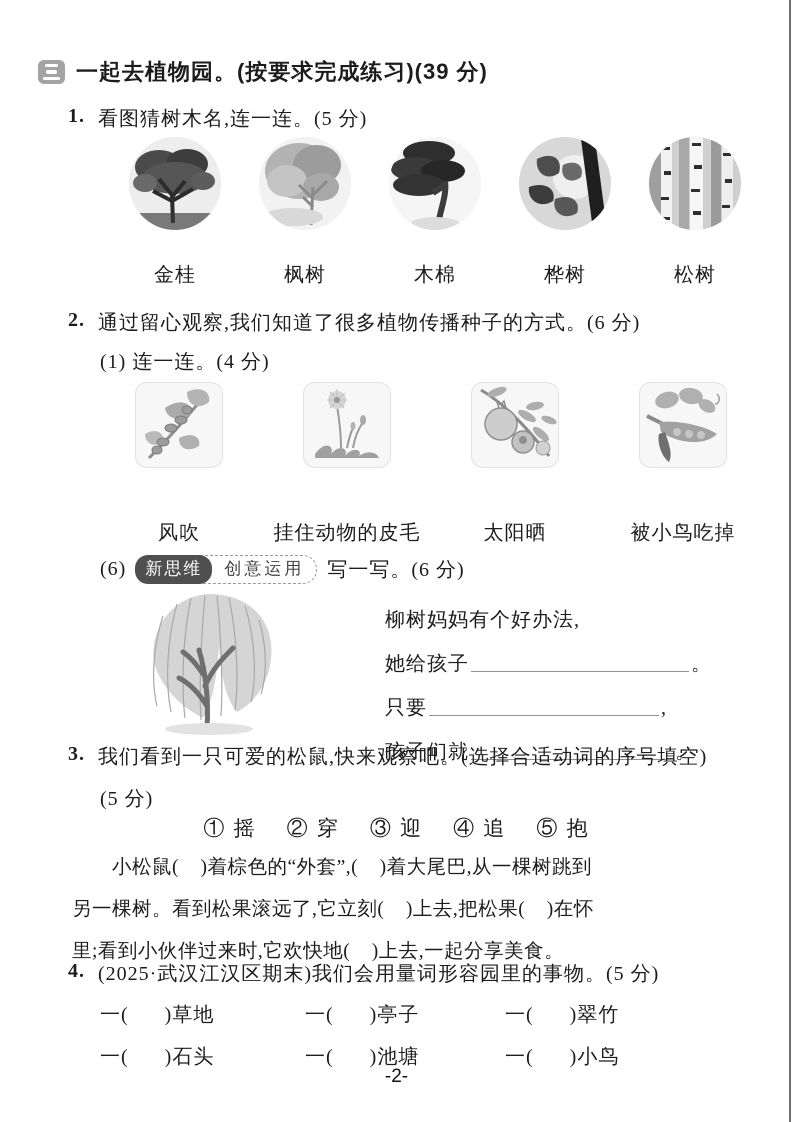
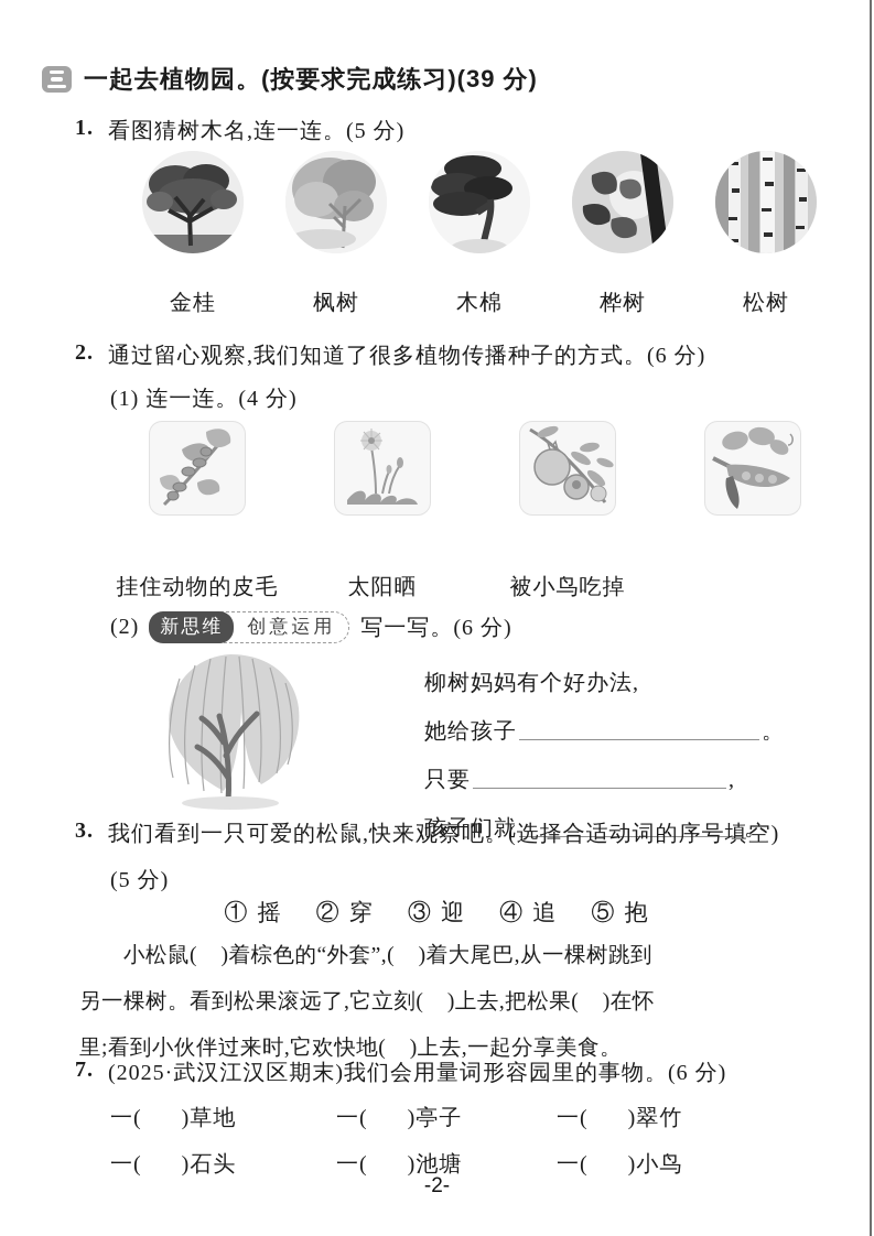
  一起去植物园。(按要求完成练习)(39 分)
  1.
  看图猜树木名,连一连。(5 分)
  金桂
  枫树
  木棉
  桦树
  松树
  2.
  通过留心观察,我们知道了很多植物传播种子的方式。(6 分)
  (1) 连一连。(4 分)
- 风吹
  挂住动物的皮毛
  太阳晒
  被小鸟吃掉
- (6)
+ (2)
  新思维
  创意运用
  写一写。(6 分)
  柳树妈妈有个好办法,
  她给孩子
  。
  只要
  ,
  孩子们就
  。
  3.
  我们看到一只可爱的松鼠,快来观察吧。(选择合适动词的序号填空)
  (5 分)
  ① 摇
  ② 穿
  ③ 迎
  ④ 追
  ⑤ 抱
  小松鼠( )着棕色的“外套”,( )着大尾巴,从一棵树跳到
  另一棵树。看到松果滚远了,它立刻( )上去,把松果( )在怀
  里;看到小伙伴过来时,它欢快地( )上去,一起分享美食。
- 4.
+ 7.
- (2025·武汉江汉区期末)我们会用量词形容园里的事物。(5 分)
+ (2025·武汉江汉区期末)我们会用量词形容园里的事物。(6 分)
  一( )草地
  一( )亭子
  一( )翠竹
  一( )石头
  一( )池塘
  一( )小鸟
  -2-
